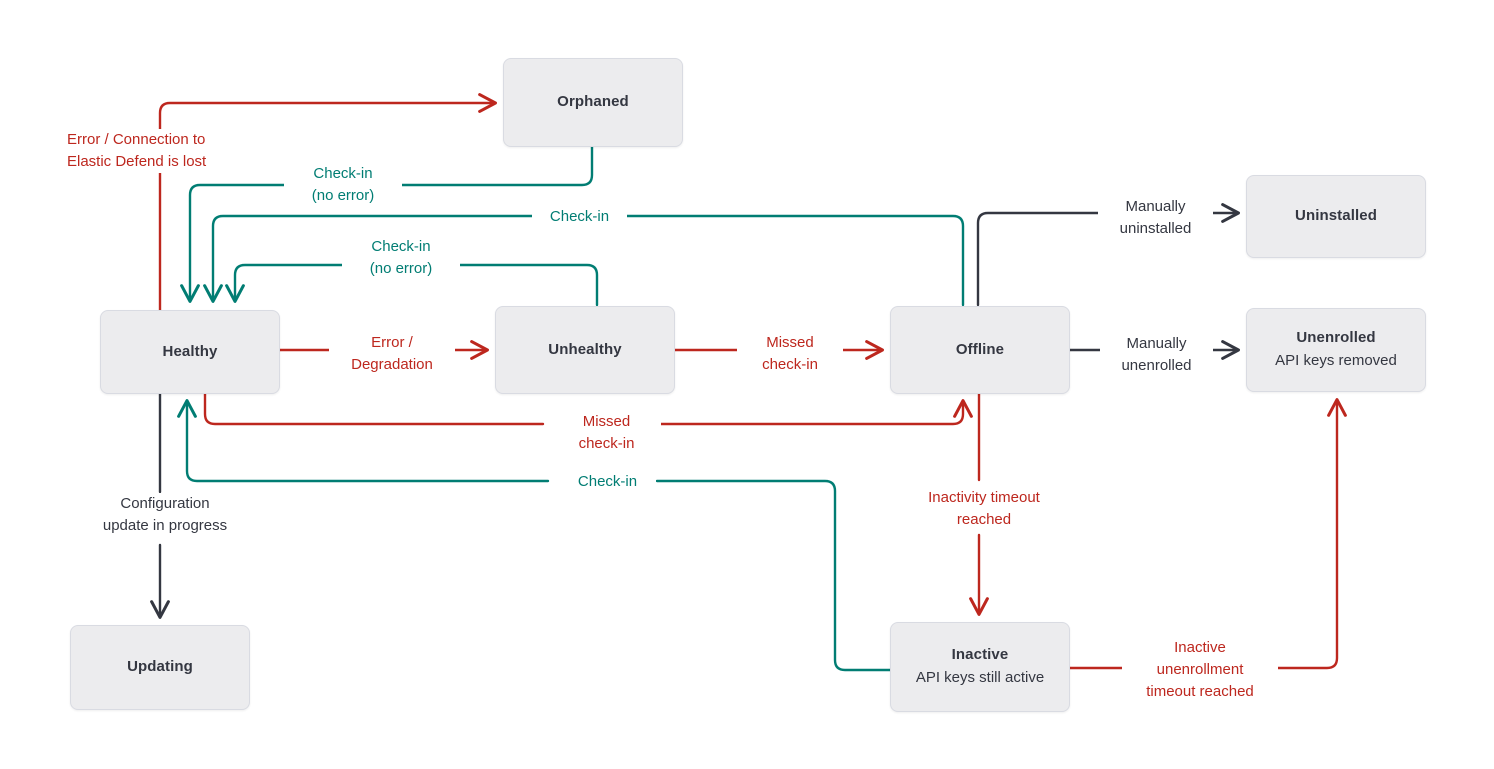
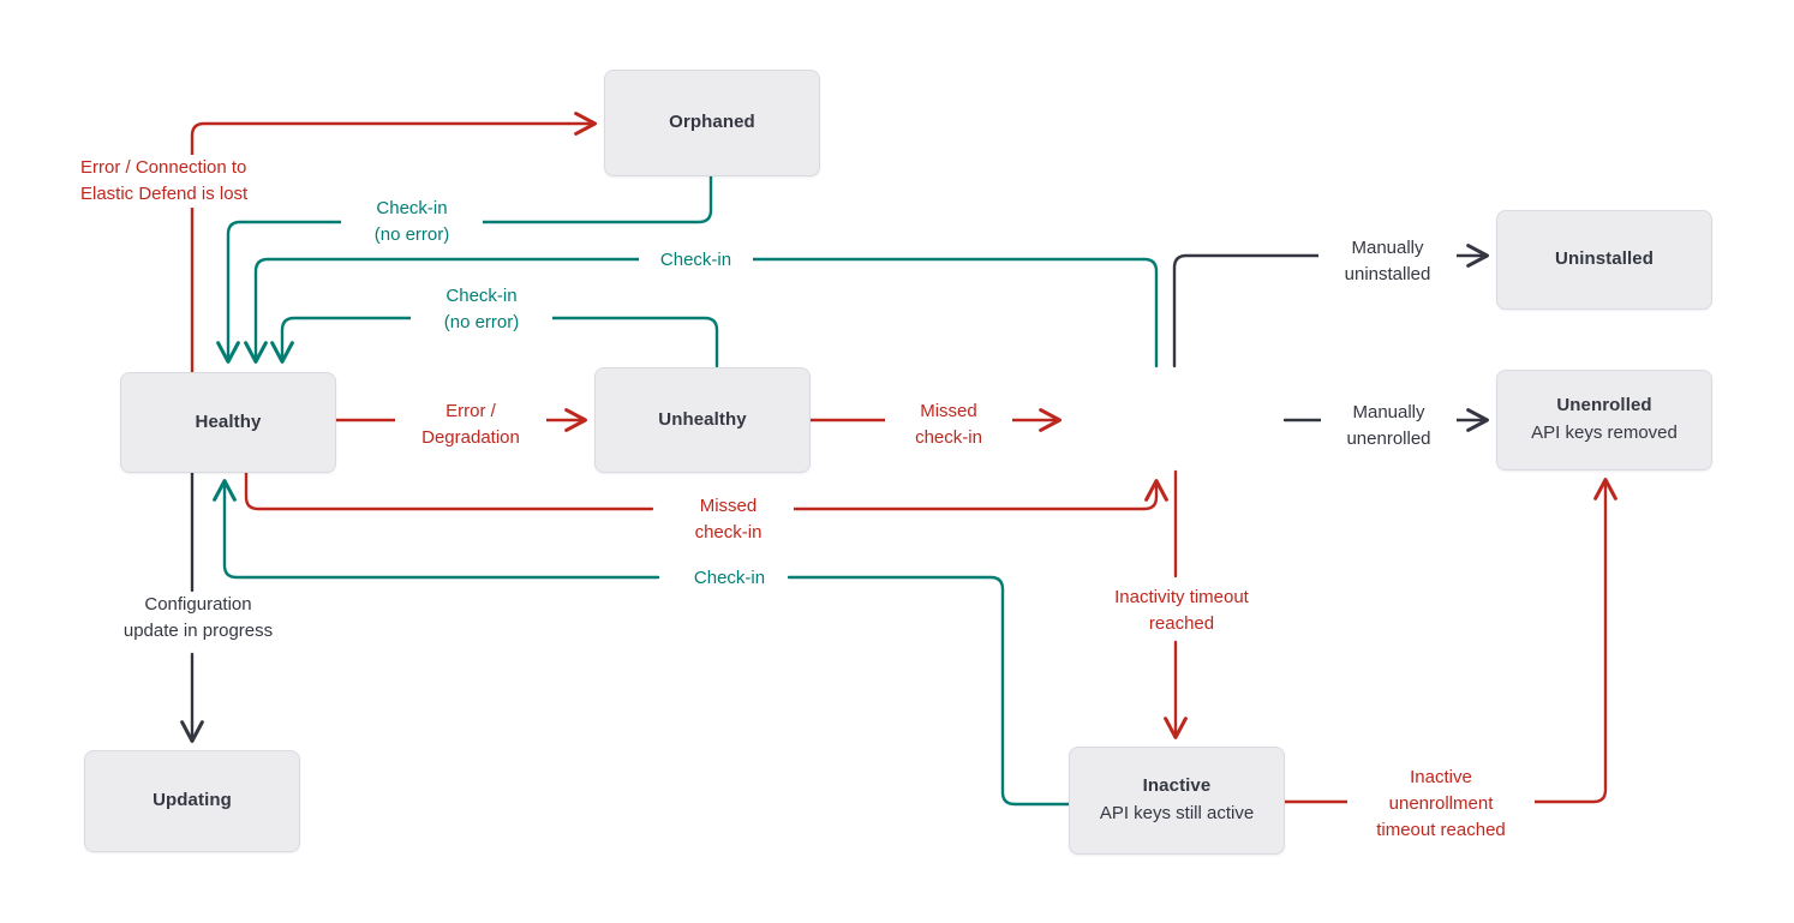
  Orphaned
  Healthy
  Unhealthy
- Offline
  Uninstalled
  Unenrolled
  API keys removed
  Inactive
  API keys still active
  Updating
  Error / Connection to
  Elastic Defend is lost
  Check-in
  (no error)
  Check-in
  Check-in
  (no error)
  Error /
  Degradation
  Missed
  check-in
  Missed
  check-in
  Check-in
  Manually
  uninstalled
  Manually
  unenrolled
  Inactivity timeout
  reached
  Inactive
  unenrollment
  timeout reached
  Configuration
  update in progress
